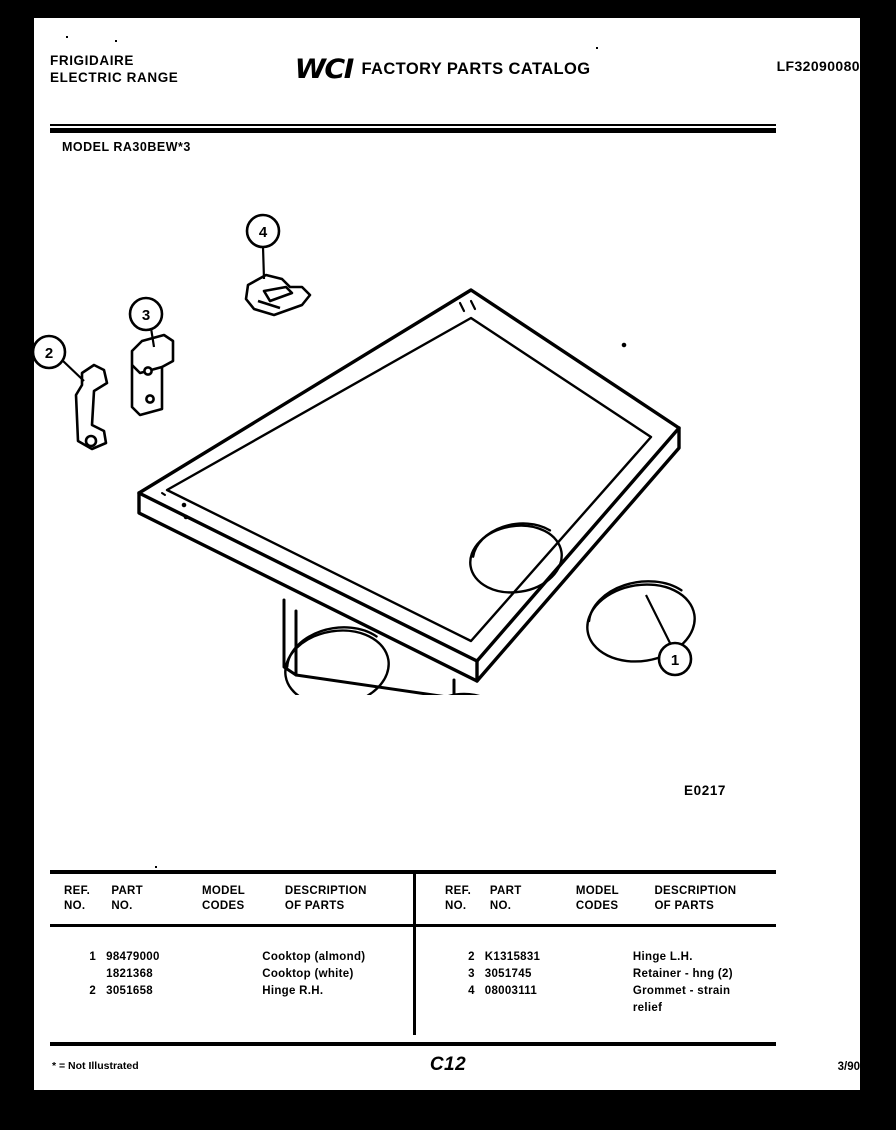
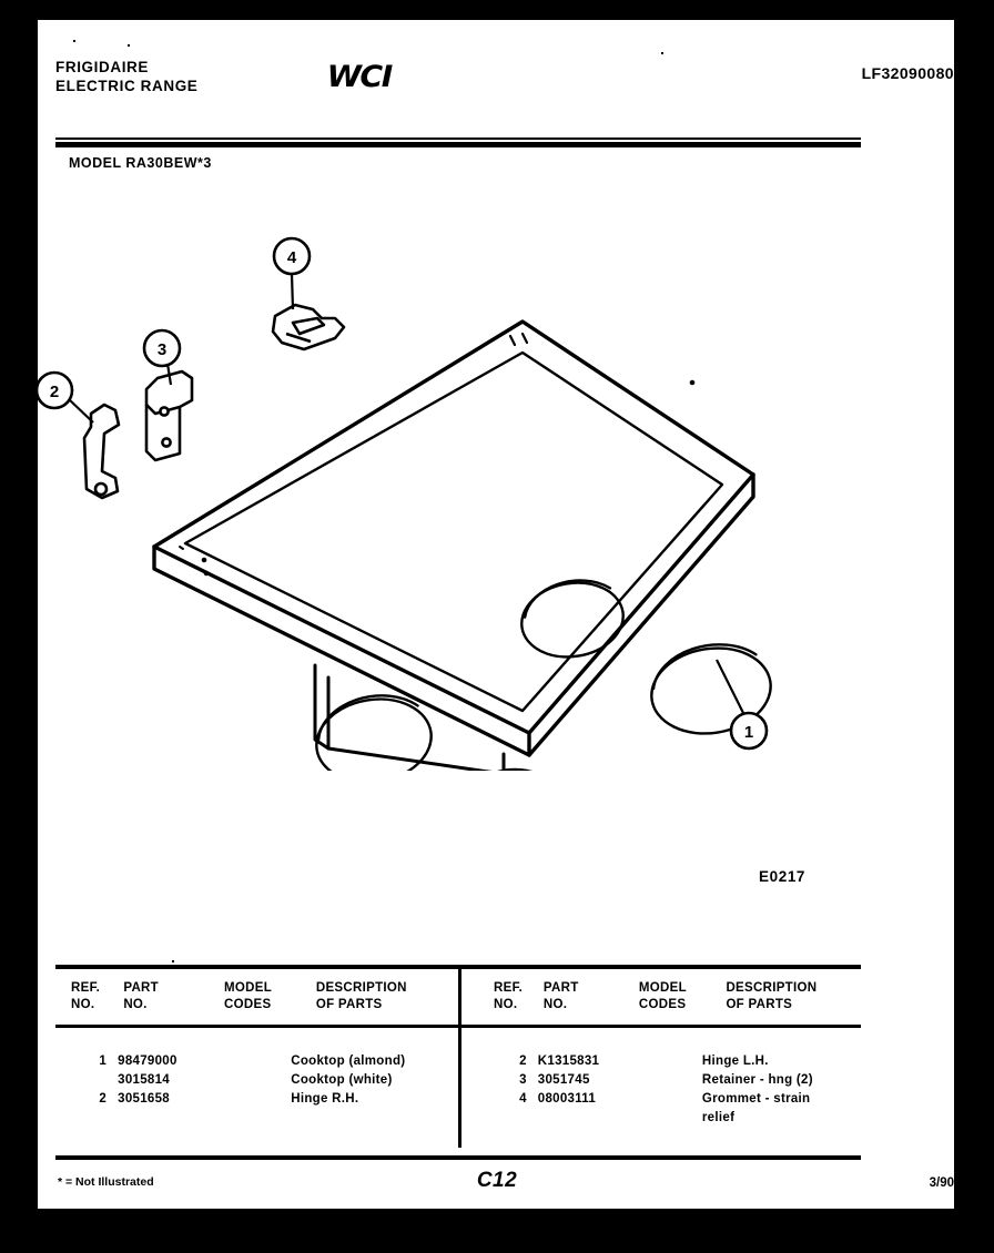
  FRIGIDAIRE
  ELECTRIC RANGE
  WCI
- FACTORY PARTS CATALOG
  LF32090080
  MODEL RA30BEW*3
  2
  3
  4
  1
  E0217
  REF.
  NO.
  PART
  NO.
  MODEL
  CODES
  DESCRIPTION
  OF PARTS
  REF.
  NO.
  PART
  NO.
  MODEL
  CODES
  DESCRIPTION
  OF PARTS
  1
  98479000
  Cooktop (almond)
- 1821368
+ 3015814
  Cooktop (white)
  2
  3051658
  Hinge R.H.
  2
  K1315831
  Hinge L.H.
  3
  3051745
  Retainer - hng (2)
  4
  08003111
  Grommet - strain
  relief
  * = Not Illustrated
  C12
  3/90
